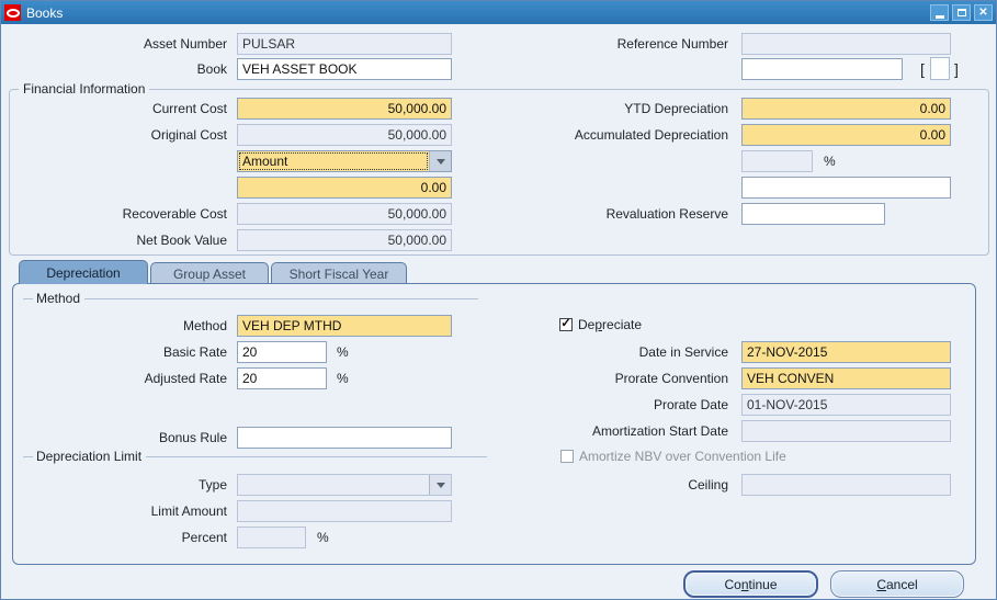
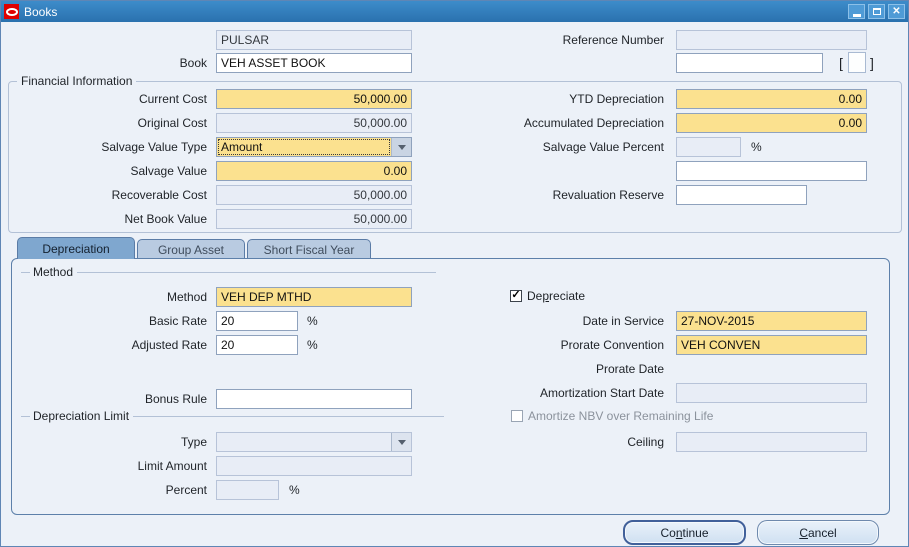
  Books
  ✕
- Asset Number
  PULSAR
  Book
  VEH ASSET BOOK
  Reference Number
  [
  ]
  Financial Information
  Current Cost
  50,000.00
  Original Cost
  50,000.00
+ Salvage Value Type
  Amount
+ Salvage Value
  0.00
  Recoverable Cost
  50,000.00
  Net Book Value
  50,000.00
  YTD Depreciation
  0.00
  Accumulated Depreciation
  0.00
+ Salvage Value Percent
  %
  Revaluation Reserve
  Depreciation
  Group Asset
  Short Fiscal Year
  Method
  Method
  VEH DEP MTHD
  Basic Rate
  20
  %
  Adjusted Rate
  20
  %
  Bonus Rule
  Depreciation Limit
  Type
  Limit Amount
  Percent
  %
  Depreciate
  Date in Service
  27-NOV-2015
  Prorate Convention
  VEH CONVEN
  Prorate Date
- 01-NOV-2015
  Amortization Start Date
- Amortize NBV over Convention Life
+ Amortize NBV over Remaining Life
  Ceiling
  Continue
  Cancel
